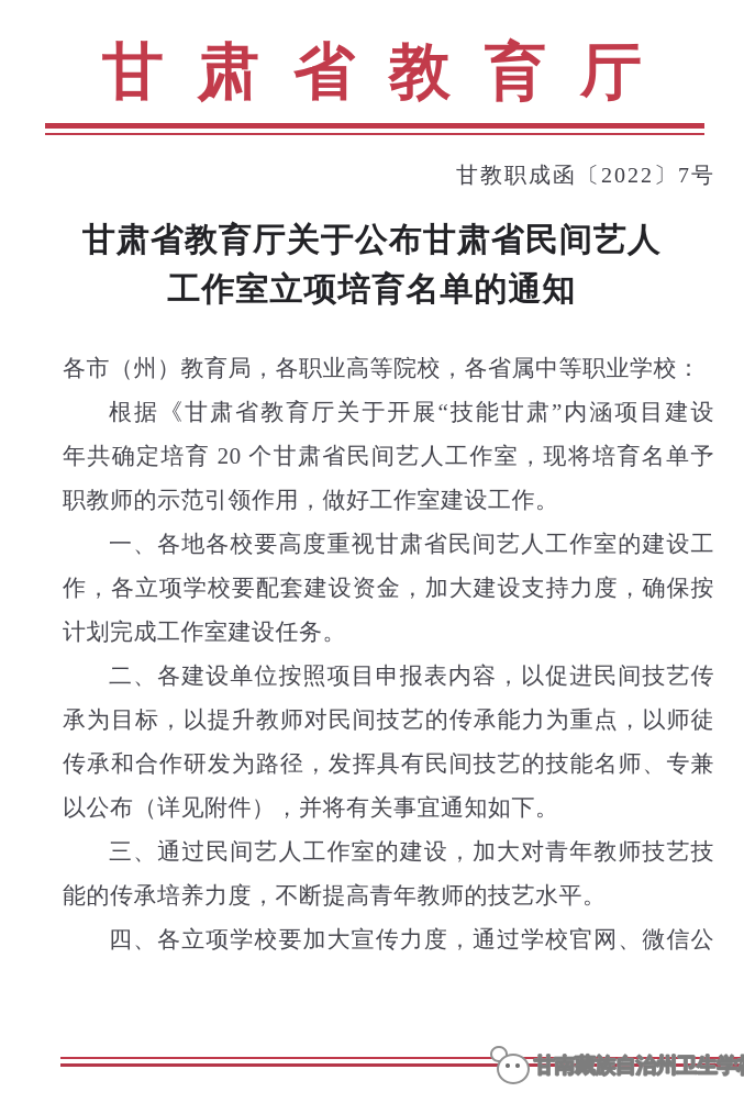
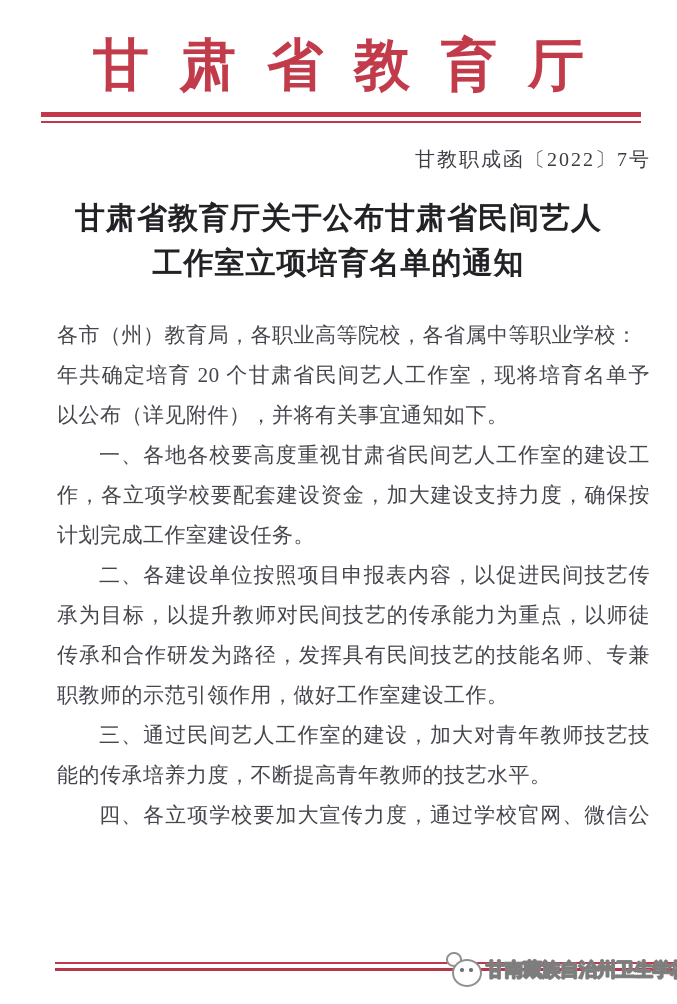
  甘肃省教育厅
  甘教职成函〔2022〕7号
  甘肃省教育厅关于公布甘肃省民间艺人
  工作室立项培育名单的通知
  各市（州）教育局，各职业高等院校，各省属中等职业学校：
- 根据《甘肃省教育厅关于开展“技能甘肃”内涵项目建设
  年共确定培育 20 个甘肃省民间艺人工作室，现将培育名单予
- 职教师的示范引领作用，做好工作室建设工作。
+ 以公布（详见附件），并将有关事宜通知如下。
  一、各地各校要高度重视甘肃省民间艺人工作室的建设工
  作，各立项学校要配套建设资金，加大建设支持力度，确保按
  计划完成工作室建设任务。
  二、各建设单位按照项目申报表内容，以促进民间技艺传
  承为目标，以提升教师对民间技艺的传承能力为重点，以师徒
  传承和合作研发为路径，发挥具有民间技艺的技能名师、专兼
- 以公布（详见附件），并将有关事宜通知如下。
+ 职教师的示范引领作用，做好工作室建设工作。
  三、通过民间艺人工作室的建设，加大对青年教师技艺技
  能的传承培养力度，不断提高青年教师的技艺水平。
  四、各立项学校要加大宣传力度，通过学校官网、微信公
  甘南藏族自治州卫生学
